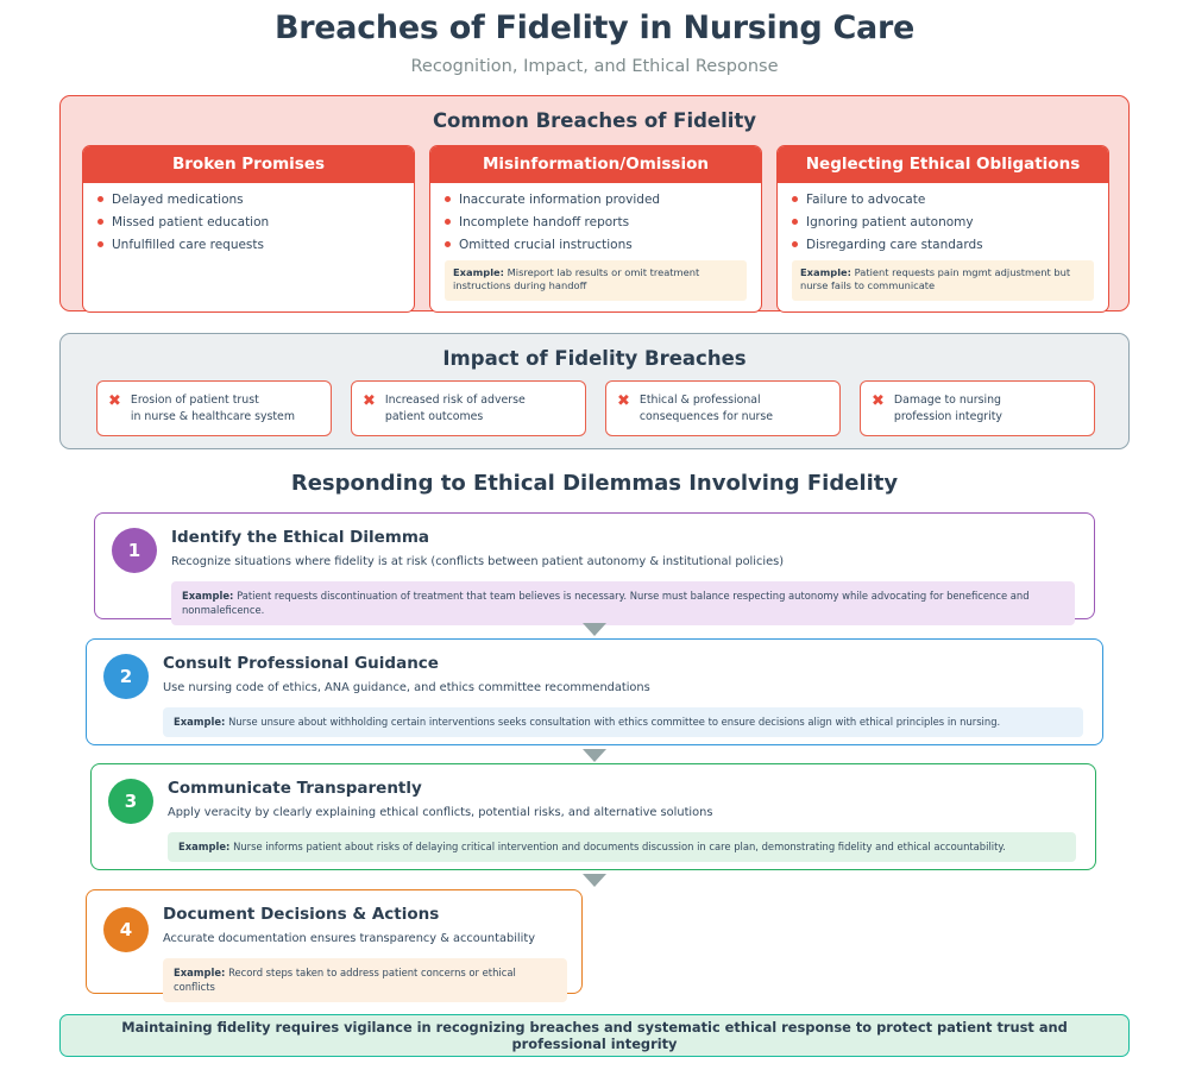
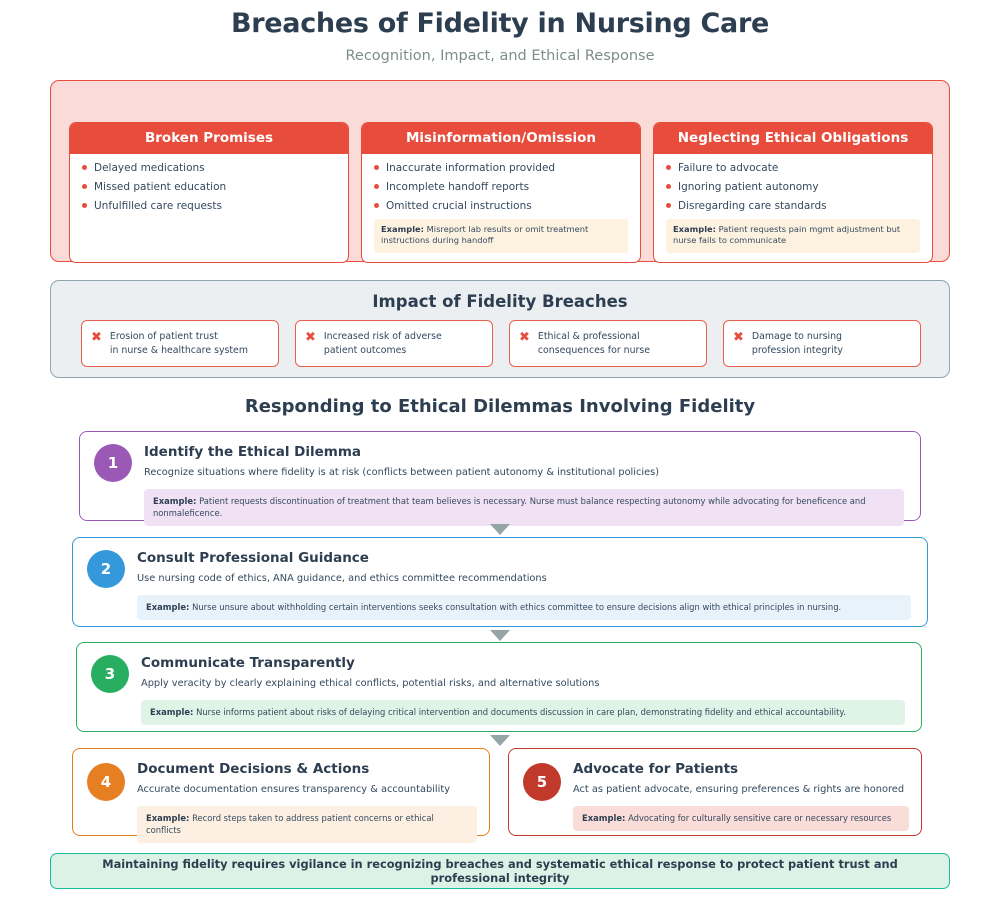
  Breaches of Fidelity in Nursing Care
  Recognition, Impact, and Ethical Response
- Common Breaches of Fidelity
  Broken Promises
  Delayed medications
  Missed patient education
  Unfulfilled care requests
  Misinformation/Omission
  Inaccurate information provided
  Incomplete handoff reports
  Omitted crucial instructions
  Example: Misreport lab results or omit treatment instructions during handoff
  Neglecting Ethical Obligations
  Failure to advocate
  Ignoring patient autonomy
  Disregarding care standards
  Example: Patient requests pain mgmt adjustment but nurse fails to communicate
  Impact of Fidelity Breaches
  ✖
  Erosion of patient trust
  in nurse & healthcare system
  ✖
  Increased risk of adverse
  patient outcomes
  ✖
  Ethical & professional
  consequences for nurse
  ✖
  Damage to nursing
  profession integrity
  Responding to Ethical Dilemmas Involving Fidelity
  1
  Identify the Ethical Dilemma
  Recognize situations where fidelity is at risk (conflicts between patient autonomy & institutional policies)
  Example: Patient requests discontinuation of treatment that team believes is necessary. Nurse must balance respecting autonomy while advocating for beneficence and nonmaleficence.
  2
  Consult Professional Guidance
  Use nursing code of ethics, ANA guidance, and ethics committee recommendations
  Example: Nurse unsure about withholding certain interventions seeks consultation with ethics committee to ensure decisions align with ethical principles in nursing.
  3
  Communicate Transparently
  Apply veracity by clearly explaining ethical conflicts, potential risks, and alternative solutions
  Example: Nurse informs patient about risks of delaying critical intervention and documents discussion in care plan, demonstrating fidelity and ethical accountability.
  4
  Document Decisions & Actions
  Accurate documentation ensures transparency & accountability
  Example: Record steps taken to address patient concerns or ethical conflicts
+ 5
+ Advocate for Patients
+ Act as patient advocate, ensuring preferences & rights are honored
+ Example: Advocating for culturally sensitive care or necessary resources
  Maintaining fidelity requires vigilance in recognizing breaches and systematic ethical response to protect patient trust and professional integrity
